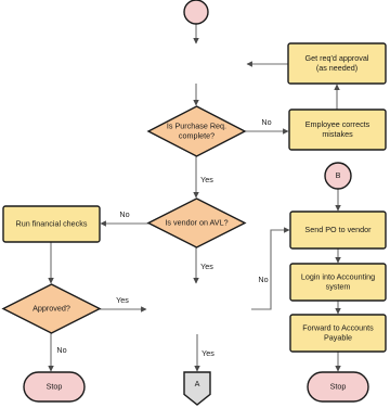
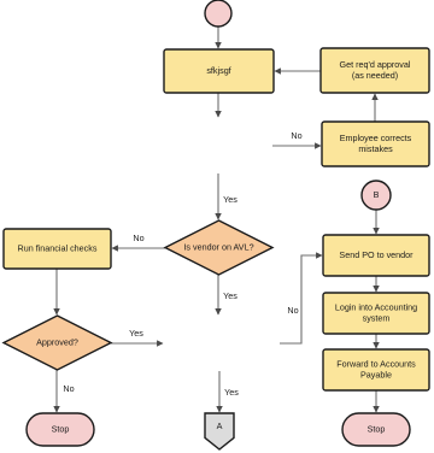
+ sfkjsgf
  Get req'd approval (as needed)
- Is Purchase Req. complete?
  Employee corrects mistakes
  B
  Run financial checks
  Is vendor on AVL?
  Send PO to vendor
  Login into Accounting system
  Approved?
  Forward to Accounts Payable
  Stop
  A
  Stop
  No
  Yes
  No
  Yes
  Yes
  No
  No
  Yes
